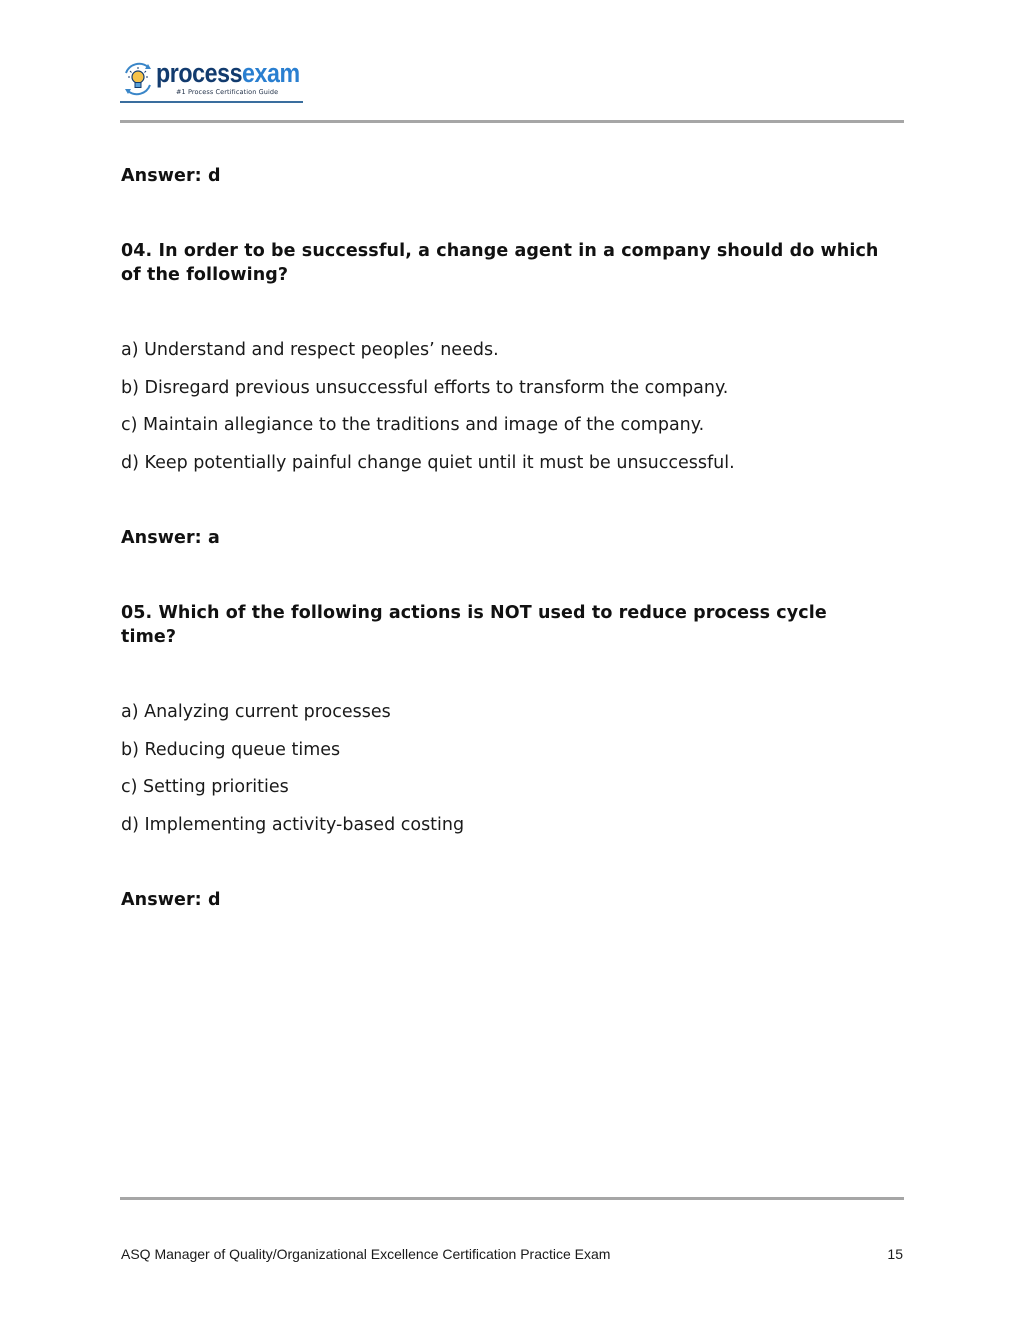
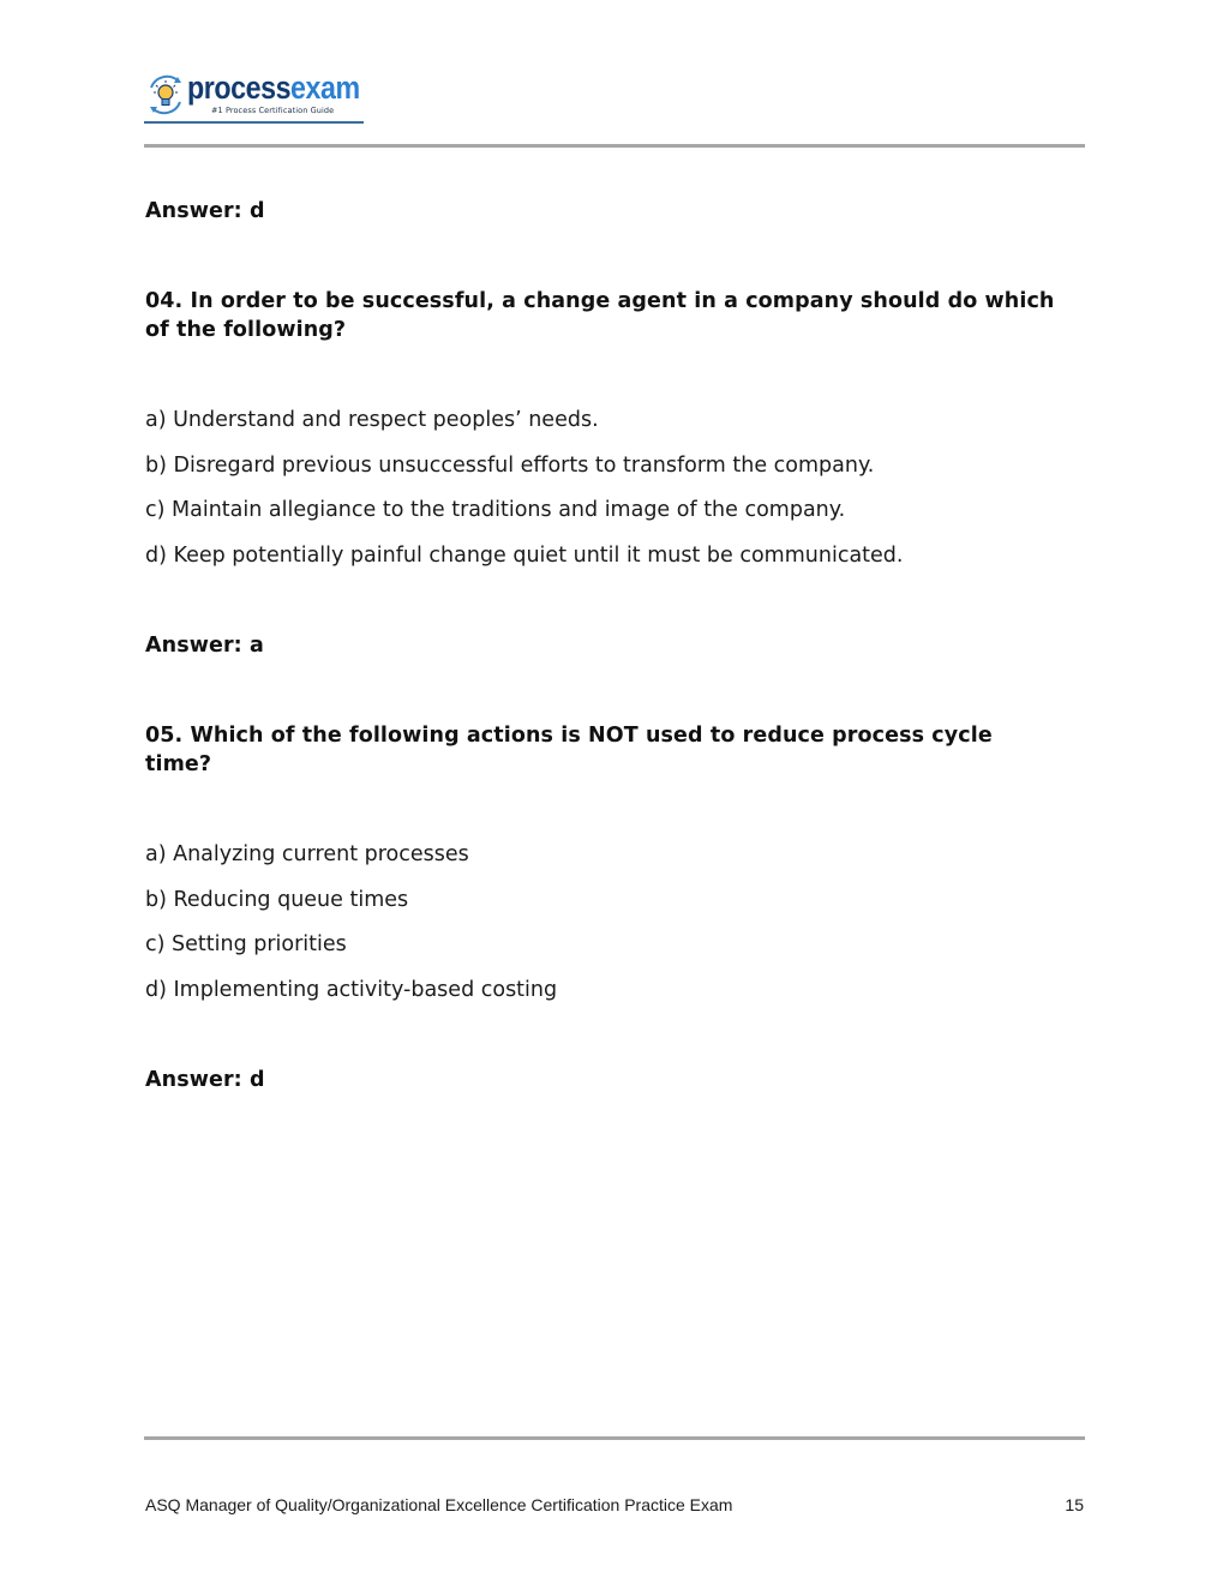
  processexam
  #1 Process Certification Guide
  Answer: d
  04. In order to be successful, a change agent in a company should do which of the following?
  a) Understand and respect peoples’ needs.
  b) Disregard previous unsuccessful efforts to transform the company.
  c) Maintain allegiance to the traditions and image of the company.
- d) Keep potentially painful change quiet until it must be unsuccessful.
+ d) Keep potentially painful change quiet until it must be communicated.
  Answer: a
  05. Which of the following actions is NOT used to reduce process cycle time?
  a) Analyzing current processes
  b) Reducing queue times
  c) Setting priorities
  d) Implementing activity-based costing
  Answer: d
  ASQ Manager of Quality/Organizational Excellence Certification Practice Exam
  15
